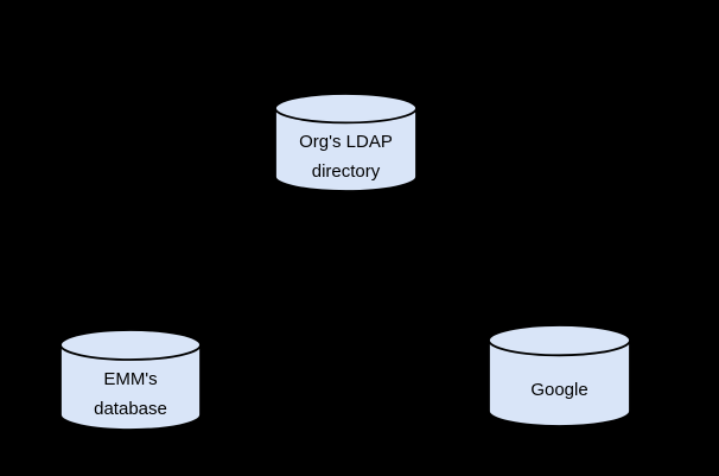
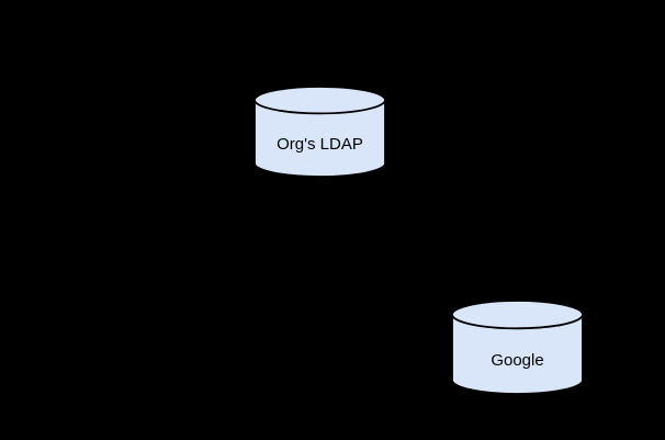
  Org's LDAP
- directory
- EMM's
- database
  Google
